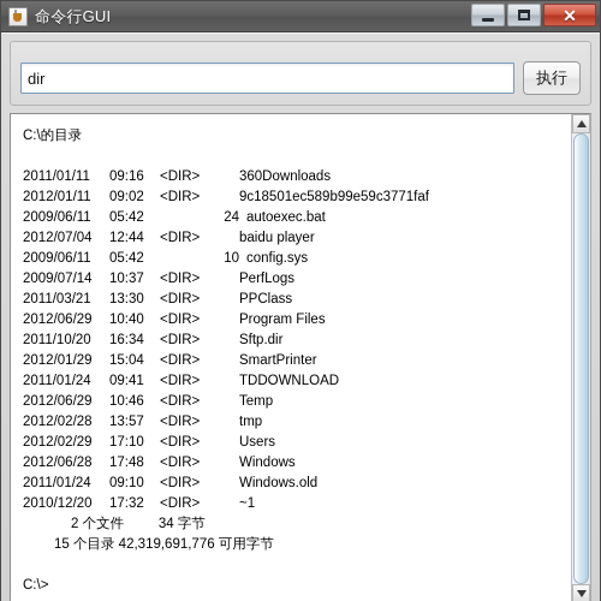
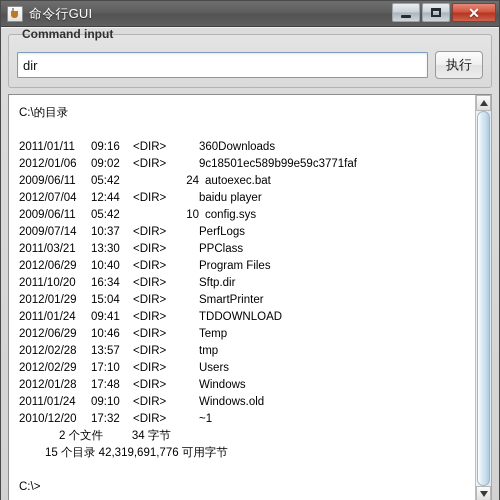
  命令行GUI
  ✕
+ Command input
  dir
  执行
  C:\的目录
  2011/01/11 09:16 <DIR> 360Downloads
- 2012/01/11 09:02 <DIR> 9c18501ec589b99e59c3771faf
+ 2012/01/06 09:02 <DIR> 9c18501ec589b99e59c3771faf
  2009/06/11 05:42 24 autoexec.bat
  2012/07/04 12:44 <DIR> baidu player
  2009/06/11 05:42 10 config.sys
  2009/07/14 10:37 <DIR> PerfLogs
  2011/03/21 13:30 <DIR> PPClass
  2012/06/29 10:40 <DIR> Program Files
  2011/10/20 16:34 <DIR> Sftp.dir
  2012/01/29 15:04 <DIR> SmartPrinter
  2011/01/24 09:41 <DIR> TDDOWNLOAD
  2012/06/29 10:46 <DIR> Temp
  2012/02/28 13:57 <DIR> tmp
  2012/02/29 17:10 <DIR> Users
- 2012/06/28 17:48 <DIR> Windows
+ 2012/01/28 17:48 <DIR> Windows
  2011/01/24 09:10 <DIR> Windows.old
  2010/12/20 17:32 <DIR> ~1
  2 个文件 34 字节
  15 个目录 42,319,691,776 可用字节
  C:\>
